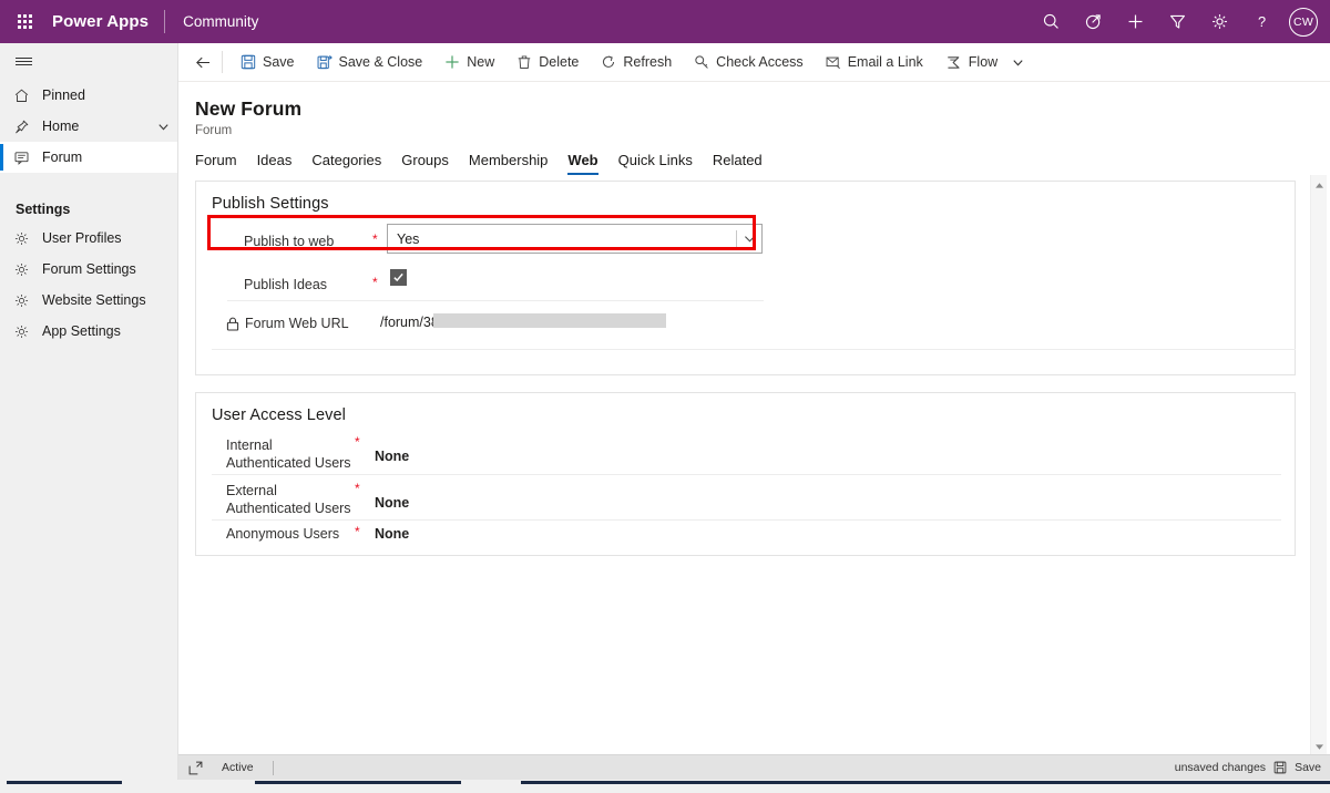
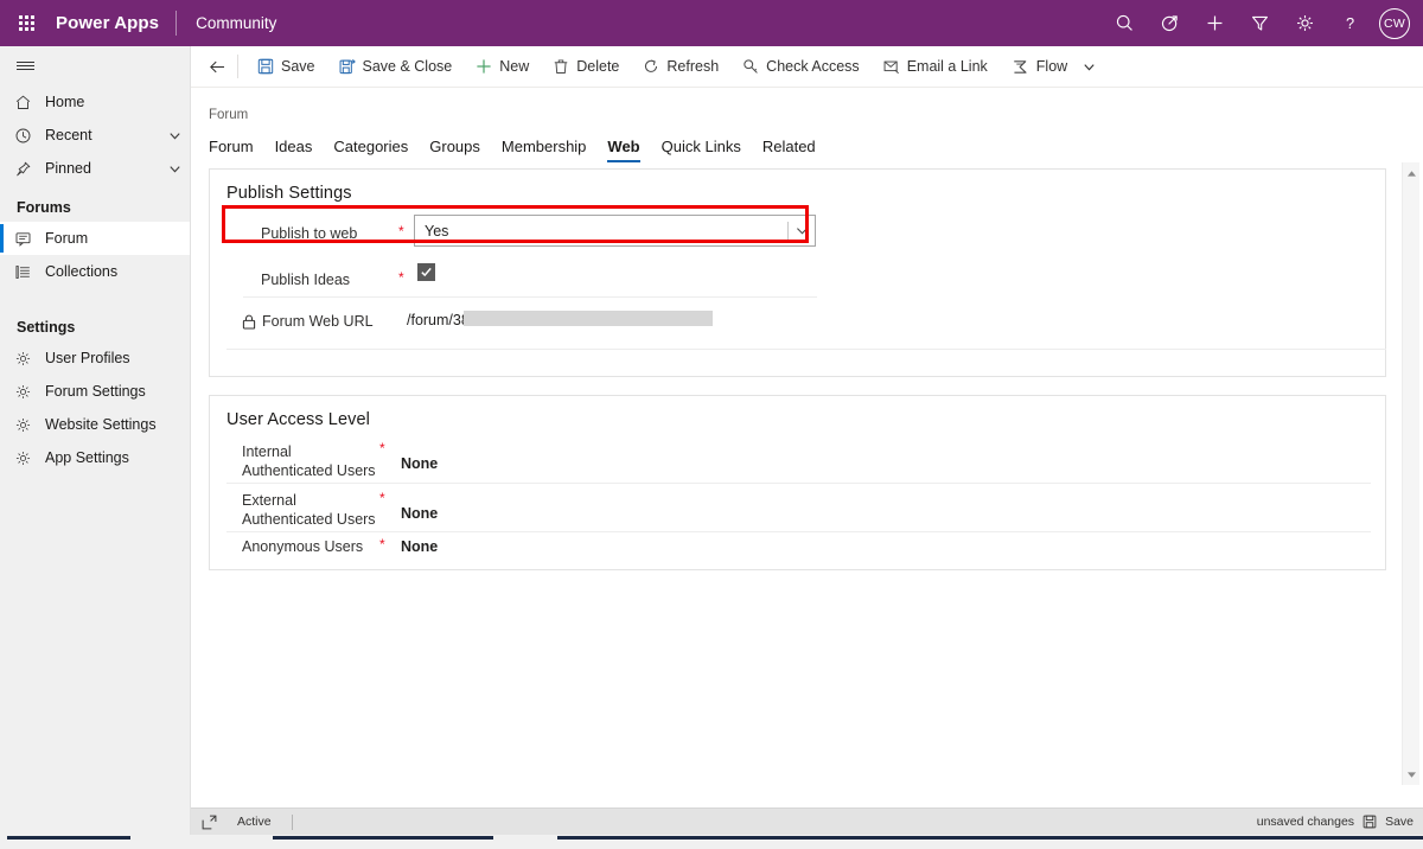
  Power Apps
  Community
  ?
  CW
- Pinned
+ Home
+ Recent
- Home
+ Pinned
+ Forums
  Forum
+ Collections
  Settings
  User Profiles
  Forum Settings
  Website Settings
  App Settings
  Save
  Save & Close
  New
  Delete
  Refresh
  Check Access
  Email a Link
  Flow
- New Forum
  Forum
  Forum
  Ideas
  Categories
  Groups
  Membership
  Web
  Quick Links
  Related
  Publish Settings
  Publish to web
  *
  Yes
  Publish Ideas
  *
  Forum Web URL
  /forum/3
  User Access Level
  Internal
  Authenticated Users
  *
  None
  External
  Authenticated Users
  *
  None
  Anonymous Users
  *
  None
  Active
  unsaved changes
  Save
